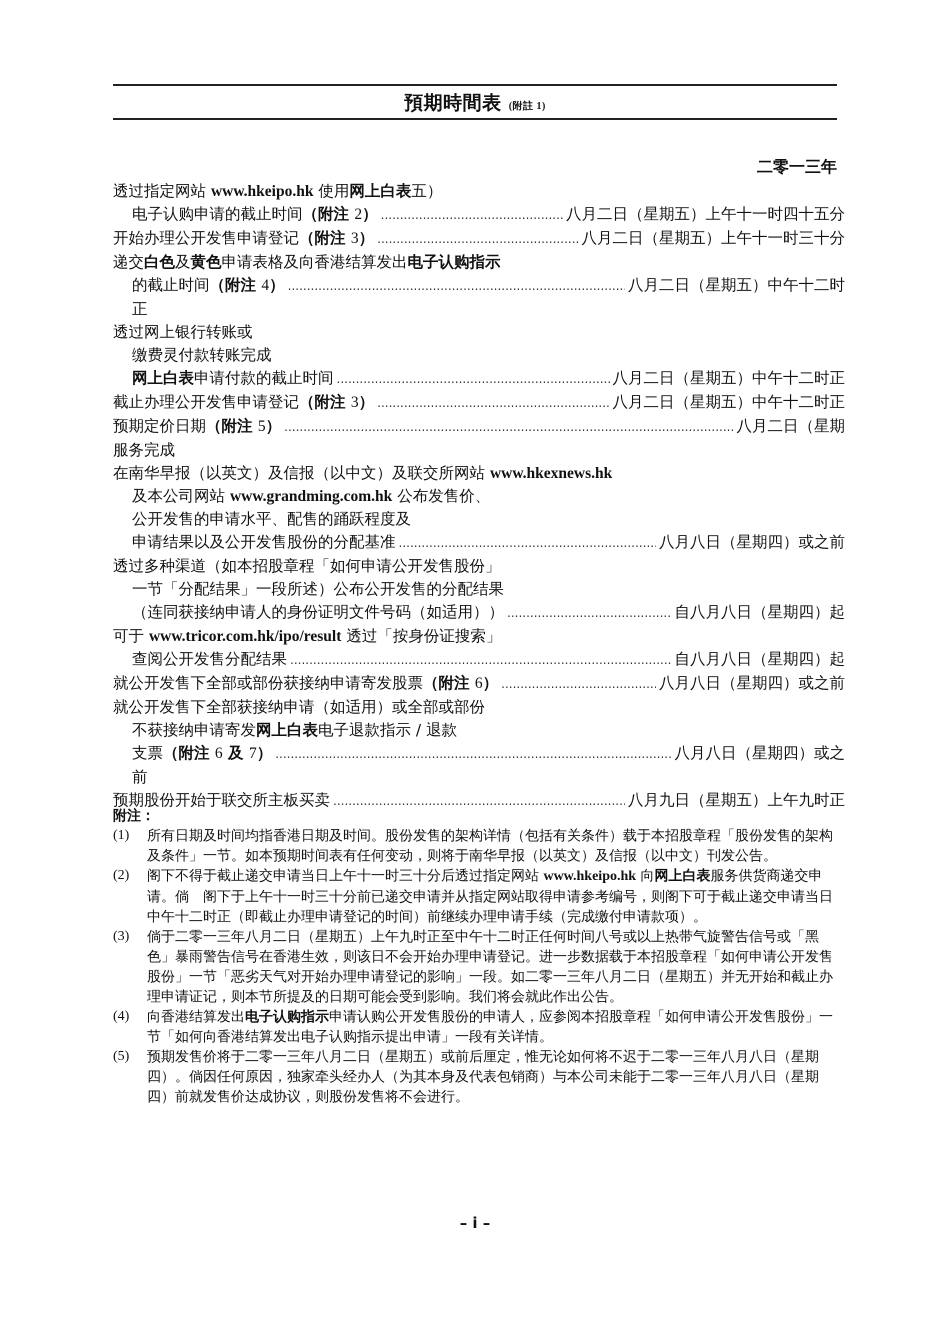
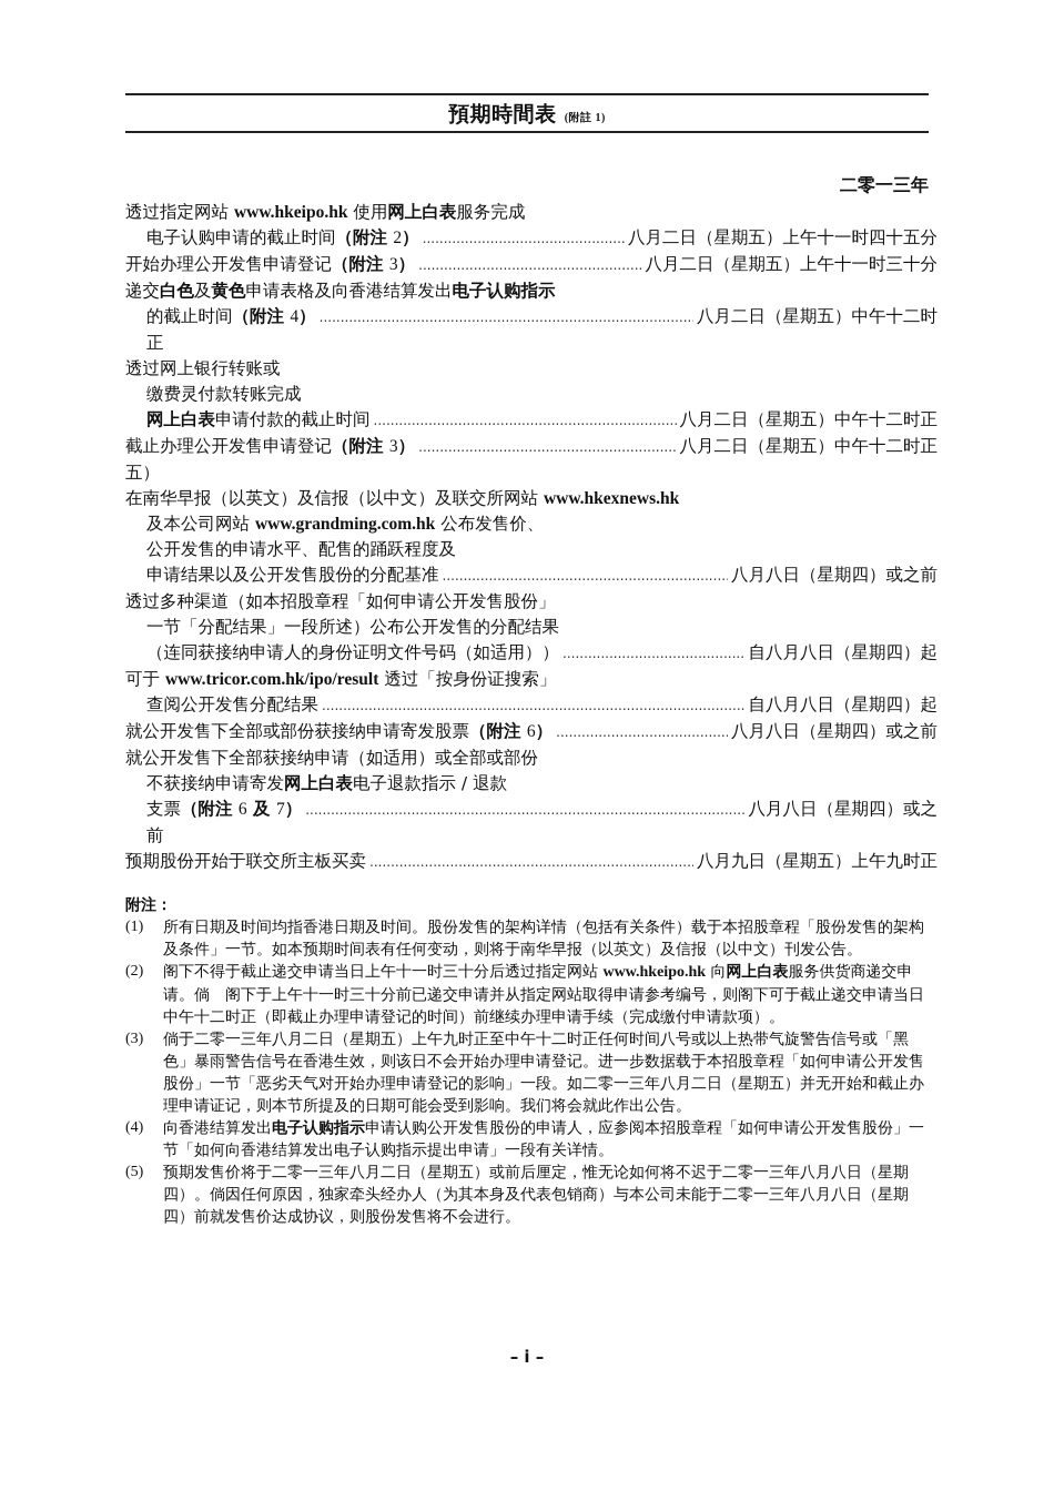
  預期時間表 (附註 1)
  二零一三年
- 透过指定网站 www.hkeipo.hk 使用网上白表五）
+ 透过指定网站 www.hkeipo.hk 使用网上白表服务完成
  电子认购申请的截止时间（附注 2）
  八月二日（星期五）上午十一时四十五分
  开始办理公开发售申请登记（附注 3）
  八月二日（星期五）上午十一时三十分
  递交白色及黄色申请表格及向香港结算发出电子认购指示
  的截止时间（附注 4）
  八月二日（星期五）中午十二时
  正
  透过网上银行转账或
  缴费灵付款转账完成
  网上白表申请付款的截止时间
  八月二日（星期五）中午十二时正
  截止办理公开发售申请登记（附注 3）
  八月二日（星期五）中午十二时正
- 预期定价日期（附注 5）
- 八月二日（星期
- 服务完成
+ 五）
  在南华早报（以英文）及信报（以中文）及联交所网站 www.hkexnews.hk
  及本公司网站 www.grandming.com.hk 公布发售价、
  公开发售的申请水平、配售的踊跃程度及
  申请结果以及公开发售股份的分配基准
  八月八日（星期四）或之前
  透过多种渠道（如本招股章程「如何申请公开发售股份」
  一节「分配结果」一段所述）公布公开发售的分配结果
  （连同获接纳申请人的身份证明文件号码（如适用））
  自八月八日（星期四）起
  可于 www.tricor.com.hk/ipo/result 透过「按身份证搜索」
  查阅公开发售分配结果
  自八月八日（星期四）起
  就公开发售下全部或部份获接纳申请寄发股票（附注 6）
  八月八日（星期四）或之前
  就公开发售下全部获接纳申请（如适用）或全部或部份
  不获接纳申请寄发网上白表电子退款指示 / 退款
  支票（附注 6 及 7）
  八月八日（星期四）或之
  前
  预期股份开始于联交所主板买卖
  八月九日（星期五）上午九时正
  附注：
  (1)
  所有日期及时间均指香港日期及时间。股份发售的架构详情（包括有关条件）载于本招股章程「股份发售的架构及条件」一节。如本预期时间表有任何变动，则将于南华早报（以英文）及信报（以中文）刊发公告。
  (2)
  阁下不得于截止递交申请当日上午十一时三十分后透过指定网站 www.hkeipo.hk 向网上白表服务供货商递交申请。倘 阁下于上午十一时三十分前已递交申请并从指定网站取得申请参考编号，则阁下可于截止递交申请当日中午十二时正（即截止办理申请登记的时间）前继续办理申请手续（完成缴付申请款项）。
  (3)
  倘于二零一三年八月二日（星期五）上午九时正至中午十二时正任何时间八号或以上热带气旋警告信号或「黑色」暴雨警告信号在香港生效，则该日不会开始办理申请登记。进一步数据载于本招股章程「如何申请公开发售股份」一节「恶劣天气对开始办理申请登记的影响」一段。如二零一三年八月二日（星期五）并无开始和截止办理申请证记，则本节所提及的日期可能会受到影响。我们将会就此作出公告。
  (4)
  向香港结算发出电子认购指示申请认购公开发售股份的申请人，应参阅本招股章程「如何申请公开发售股份」一节「如何向香港结算发出电子认购指示提出申请」一段有关详情。
  (5)
  预期发售价将于二零一三年八月二日（星期五）或前后厘定，惟无论如何将不迟于二零一三年八月八日（星期四）。倘因任何原因，独家牵头经办人（为其本身及代表包销商）与本公司未能于二零一三年八月八日（星期四）前就发售价达成协议，则股份发售将不会进行。
  – i –
